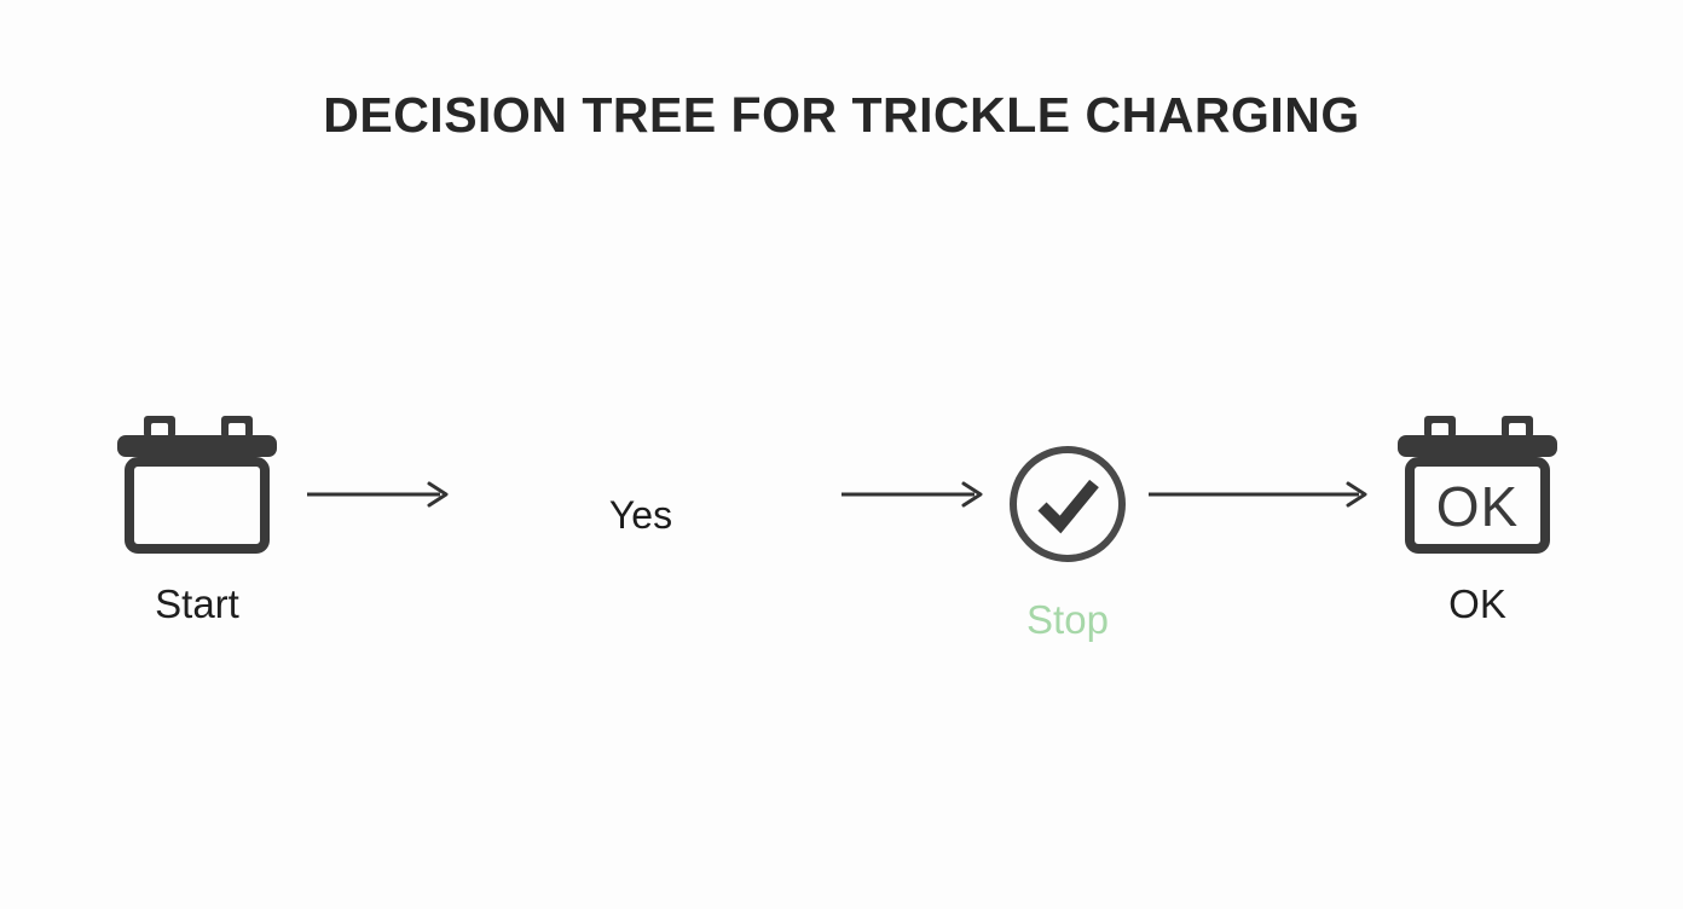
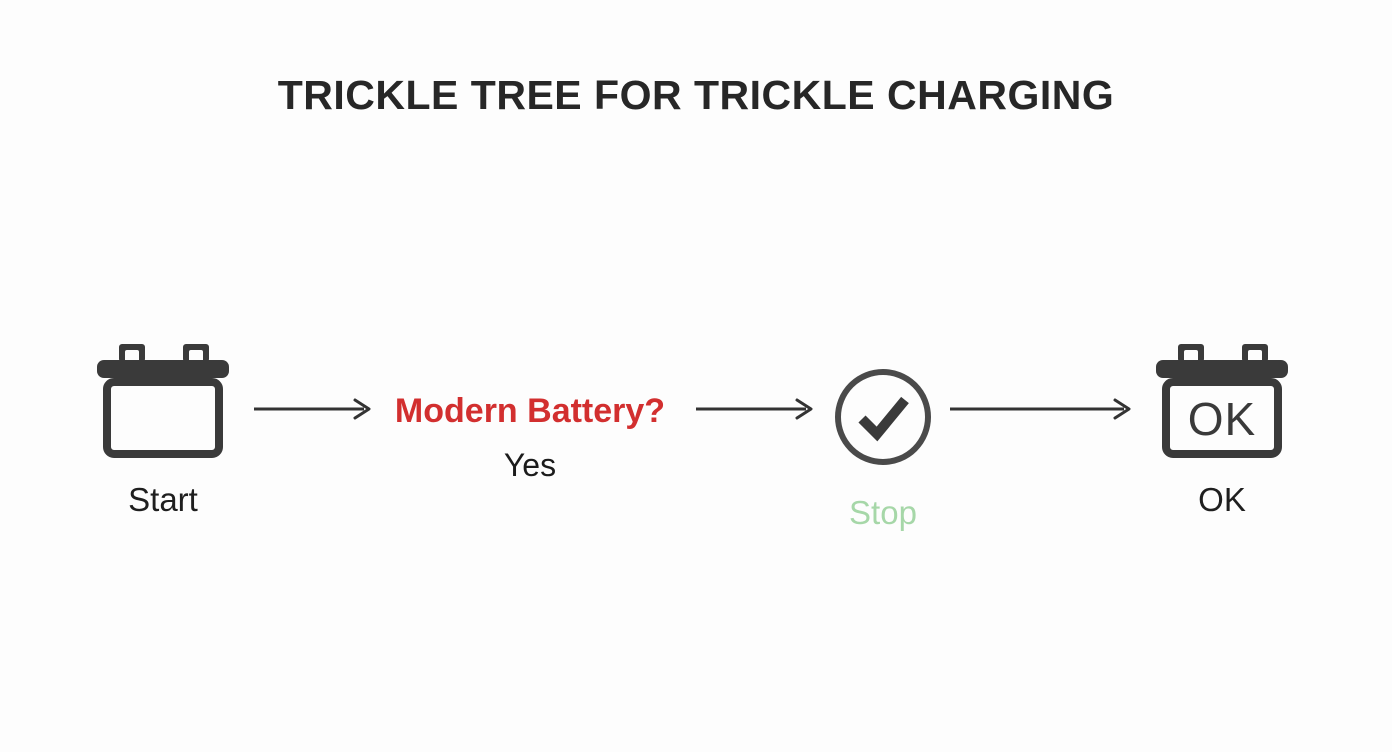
- DECISION TREE FOR TRICKLE CHARGING
+ TRICKLE TREE FOR TRICKLE CHARGING
  Start
+ Modern Battery?
  Yes
  Stop
  OK
  OK
